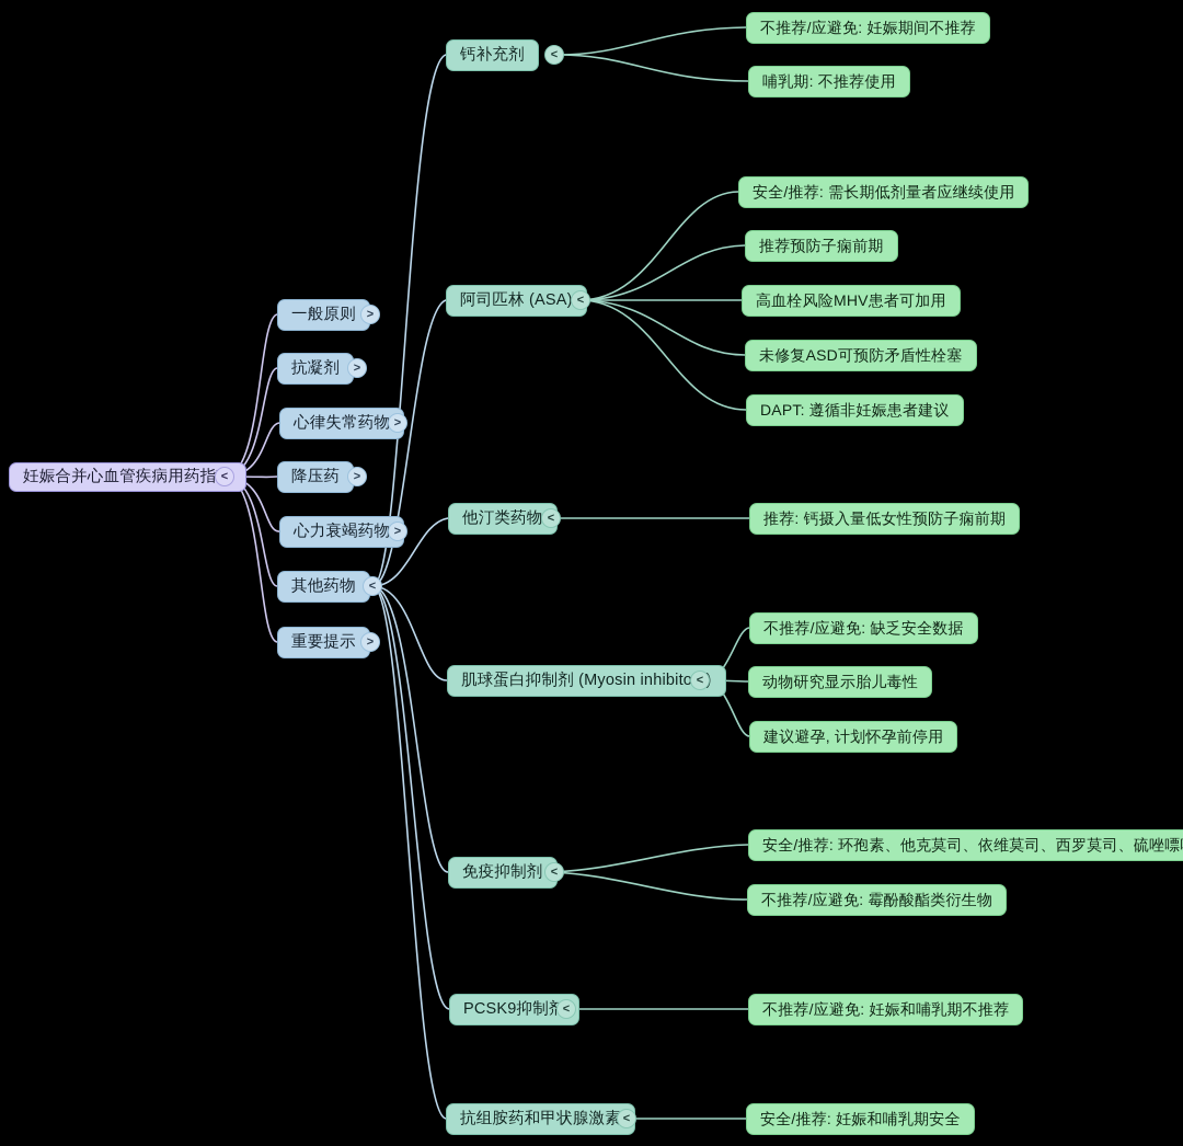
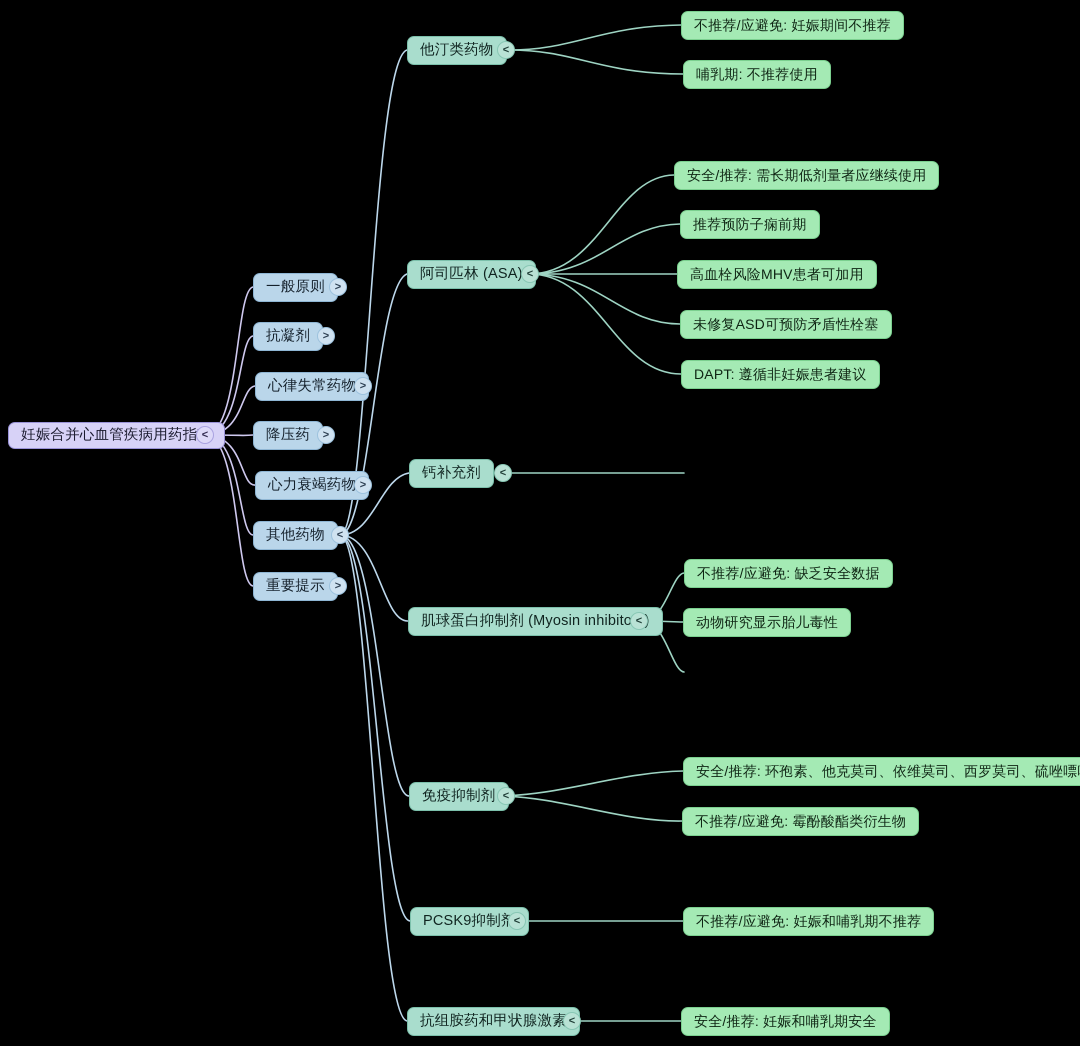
  妊娠合并心血管疾病用药指
  <
  一般原则
  >
  抗凝剂
  >
  心律失常药物
  >
  降压药
  >
  心力衰竭药物
  >
  其他药物
  <
  重要提示
  >
- 钙补充剂
+ 他汀类药物
  <
  阿司匹林 (ASA
  <
- 他汀类药物
+ 钙补充剂
  <
  肌球蛋白抑制剂 (Myosin inhibito
  <
  免疫抑制剂
  <
  PCSK9抑制
  <
  抗组胺药和甲状腺激素
  <
  不推荐/应避免: 妊娠期间不推荐
  哺乳期: 不推荐使用
  安全/推荐: 需长期低剂量者应继续使用
  推荐预防子痫前期
  高血栓风险MHV患者可加用
  未修复ASD可预防矛盾性栓塞
  DAPT: 遵循非妊娠患者建议
- 推荐: 钙摄入量低女性预防子痫前期
  不推荐/应避免: 缺乏安全数据
  动物研究显示胎儿毒性
- 建议避孕, 计划怀孕前停用
  安全/推荐: 环孢素、他克莫司、依维莫司、西罗莫司、硫唑嘌
  不推荐/应避免: 霉酚酸酯类衍生物
  不推荐/应避免: 妊娠和哺乳期不推荐
  安全/推荐: 妊娠和哺乳期安全
